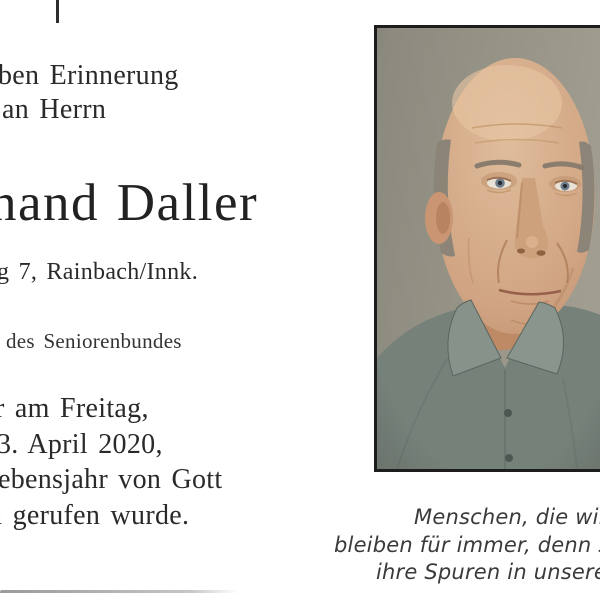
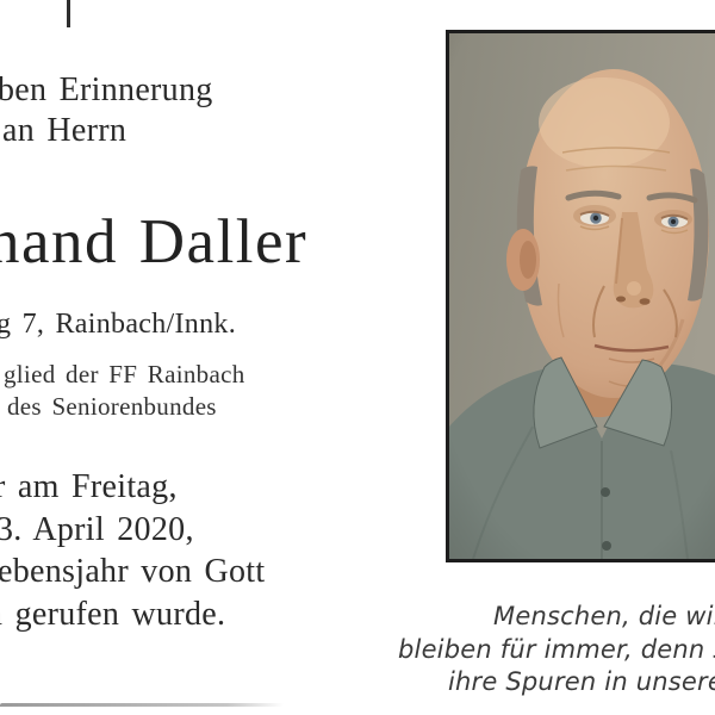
  ben Erinnerung
  an Herrn
  nand Daller
  g 7, Rainbach/Innk.
+ glied der FF Rainbach
  des Seniorenbundes
  am Freitag,
  3. April 2020,
  ebensjahr von Gott
  gerufen wurde.
  Menschen, die wi
  bleiben für immer, denn
  ihre Spuren in unser
